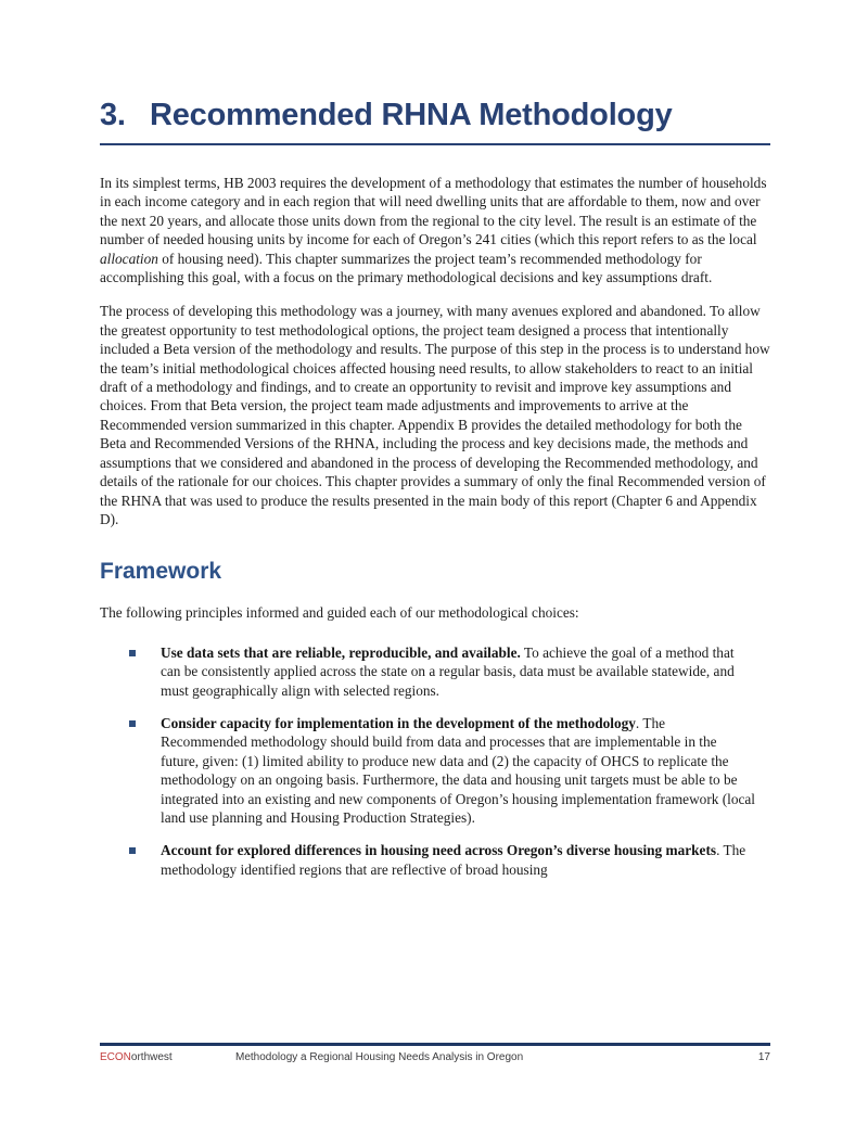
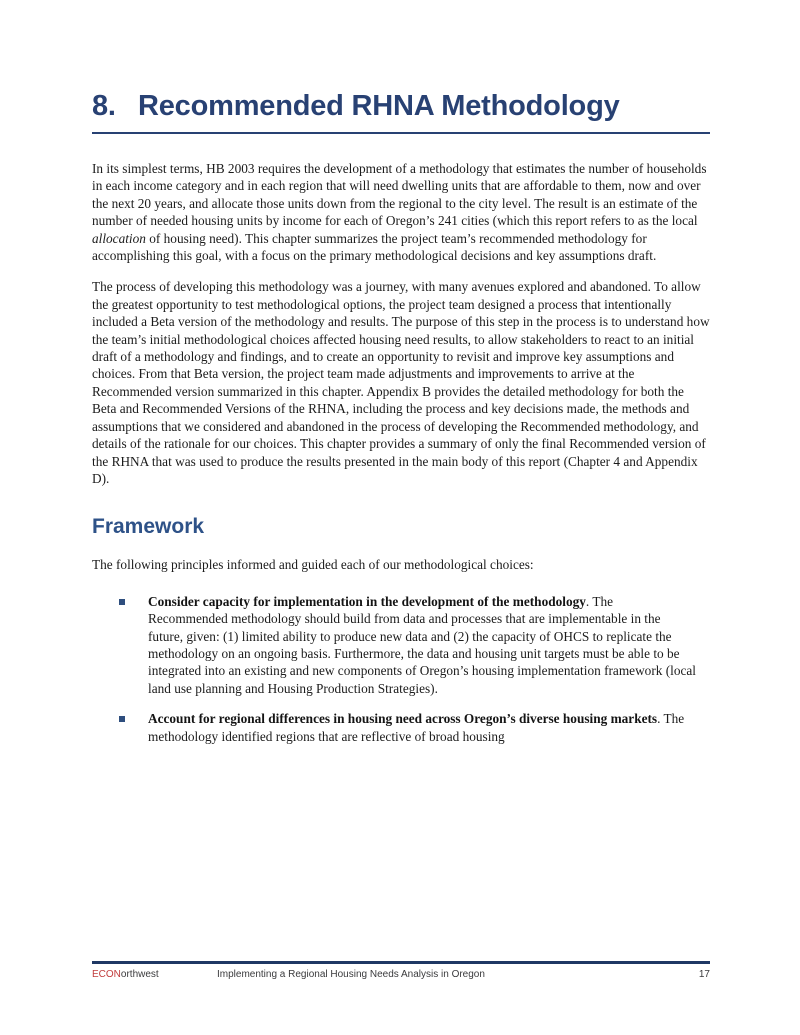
- 3.
+ 8.
  Recommended RHNA Methodology
  In its simplest terms, HB 2003 requires the development of a methodology that estimates the number of households in each income category and in each region that will need dwelling units that are affordable to them, now and over the next 20 years, and allocate those units down from the regional to the city level. The result is an estimate of the number of needed housing units by income for each of Oregon’s 241 cities (which this report refers to as the local allocation of housing need). This chapter summarizes the project team’s recommended methodology for accomplishing this goal, with a focus on the primary methodological decisions and key assumptions draft.
- The process of developing this methodology was a journey, with many avenues explored and abandoned. To allow the greatest opportunity to test methodological options, the project team designed a process that intentionally included a Beta version of the methodology and results. The purpose of this step in the process is to understand how the team’s initial methodological choices affected housing need results, to allow stakeholders to react to an initial draft of a methodology and findings, and to create an opportunity to revisit and improve key assumptions and choices. From that Beta version, the project team made adjustments and improvements to arrive at the Recommended version summarized in this chapter. Appendix B provides the detailed methodology for both the Beta and Recommended Versions of the RHNA, including the process and key decisions made, the methods and assumptions that we considered and abandoned in the process of developing the Recommended methodology, and details of the rationale for our choices. This chapter provides a summary of only the final Recommended version of the RHNA that was used to produce the results presented in the main body of this report (Chapter 6 and Appendix D).
+ The process of developing this methodology was a journey, with many avenues explored and abandoned. To allow the greatest opportunity to test methodological options, the project team designed a process that intentionally included a Beta version of the methodology and results. The purpose of this step in the process is to understand how the team’s initial methodological choices affected housing need results, to allow stakeholders to react to an initial draft of a methodology and findings, and to create an opportunity to revisit and improve key assumptions and choices. From that Beta version, the project team made adjustments and improvements to arrive at the Recommended version summarized in this chapter. Appendix B provides the detailed methodology for both the Beta and Recommended Versions of the RHNA, including the process and key decisions made, the methods and assumptions that we considered and abandoned in the process of developing the Recommended methodology, and details of the rationale for our choices. This chapter provides a summary of only the final Recommended version of the RHNA that was used to produce the results presented in the main body of this report (Chapter 4 and Appendix D).
  Framework
  The following principles informed and guided each of our methodological choices:
- Use data sets that are reliable, reproducible, and available. To achieve the goal of a method that can be consistently applied across the state on a regular basis, data must be available statewide, and must geographically align with selected regions.
  Consider capacity for implementation in the development of the methodology. The Recommended methodology should build from data and processes that are implementable in the future, given: (1) limited ability to produce new data and (2) the capacity of OHCS to replicate the methodology on an ongoing basis. Furthermore, the data and housing unit targets must be able to be integrated into an existing and new components of Oregon’s housing implementation framework (local land use planning and Housing Production Strategies).
- Account for explored differences in housing need across Oregon’s diverse housing markets. The methodology identified regions that are reflective of broad housing
+ Account for regional differences in housing need across Oregon’s diverse housing markets. The methodology identified regions that are reflective of broad housing
  ECONorthwest
- Methodology a Regional Housing Needs Analysis in Oregon
+ Implementing a Regional Housing Needs Analysis in Oregon
  17
